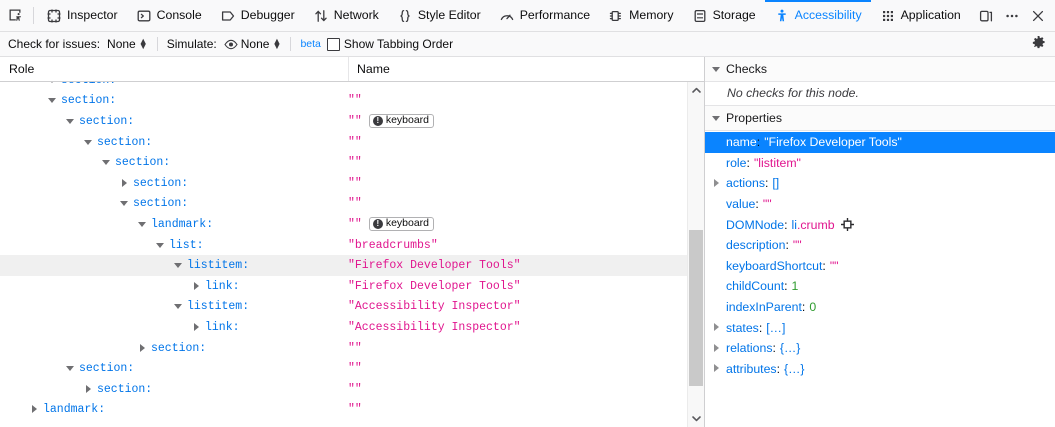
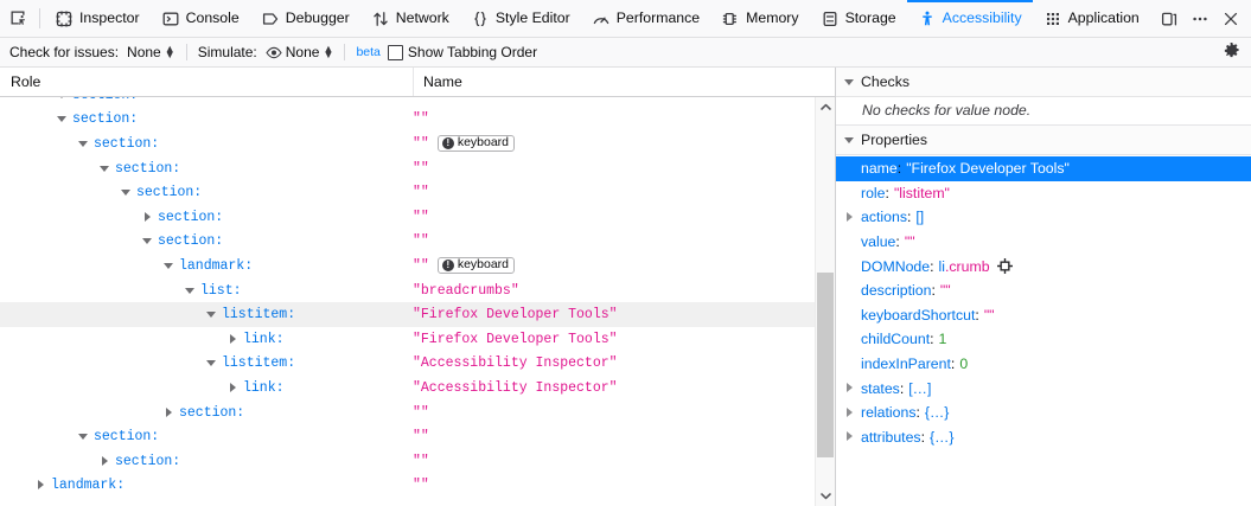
  Inspector
  Console
  Debugger
  Network
  Style Editor
  Performance
  Memory
  Storage
  Accessibility
  Application
  Check for issues:
  None
  ▲
  ▼
  Simulate:
  None
  ▲
  ▼
  beta
  Show Tabbing Order
  Role
  Name
  section:
  ""
  section:
  ""
  !
  keyboard
  section:
  ""
  section:
  ""
  section:
  ""
  section:
  ""
  landmark:
  ""
  !
  keyboard
  list:
  "breadcrumbs"
  listitem:
  "Firefox Developer Tools"
  link:
  "Firefox Developer Tools"
  listitem:
  "Accessibility Inspector"
  link:
  "Accessibility Inspector"
  section:
  ""
  section:
  ""
  section:
  ""
  landmark:
  ""
  Checks
- No checks for this node.
+ No checks for value node.
  Properties
  name
  :
  "Firefox Developer Tools"
  role
  :
  "listitem"
  actions
  :
  []
  value
  :
  ""
  DOMNode
  :
  li.crumb
  description
  :
  ""
  keyboardShortcut
  :
  ""
  childCount
  :
  1
  indexInParent
  :
  0
  states
  :
  […]
  relations
  :
  {…}
  attributes
  :
  {…}
